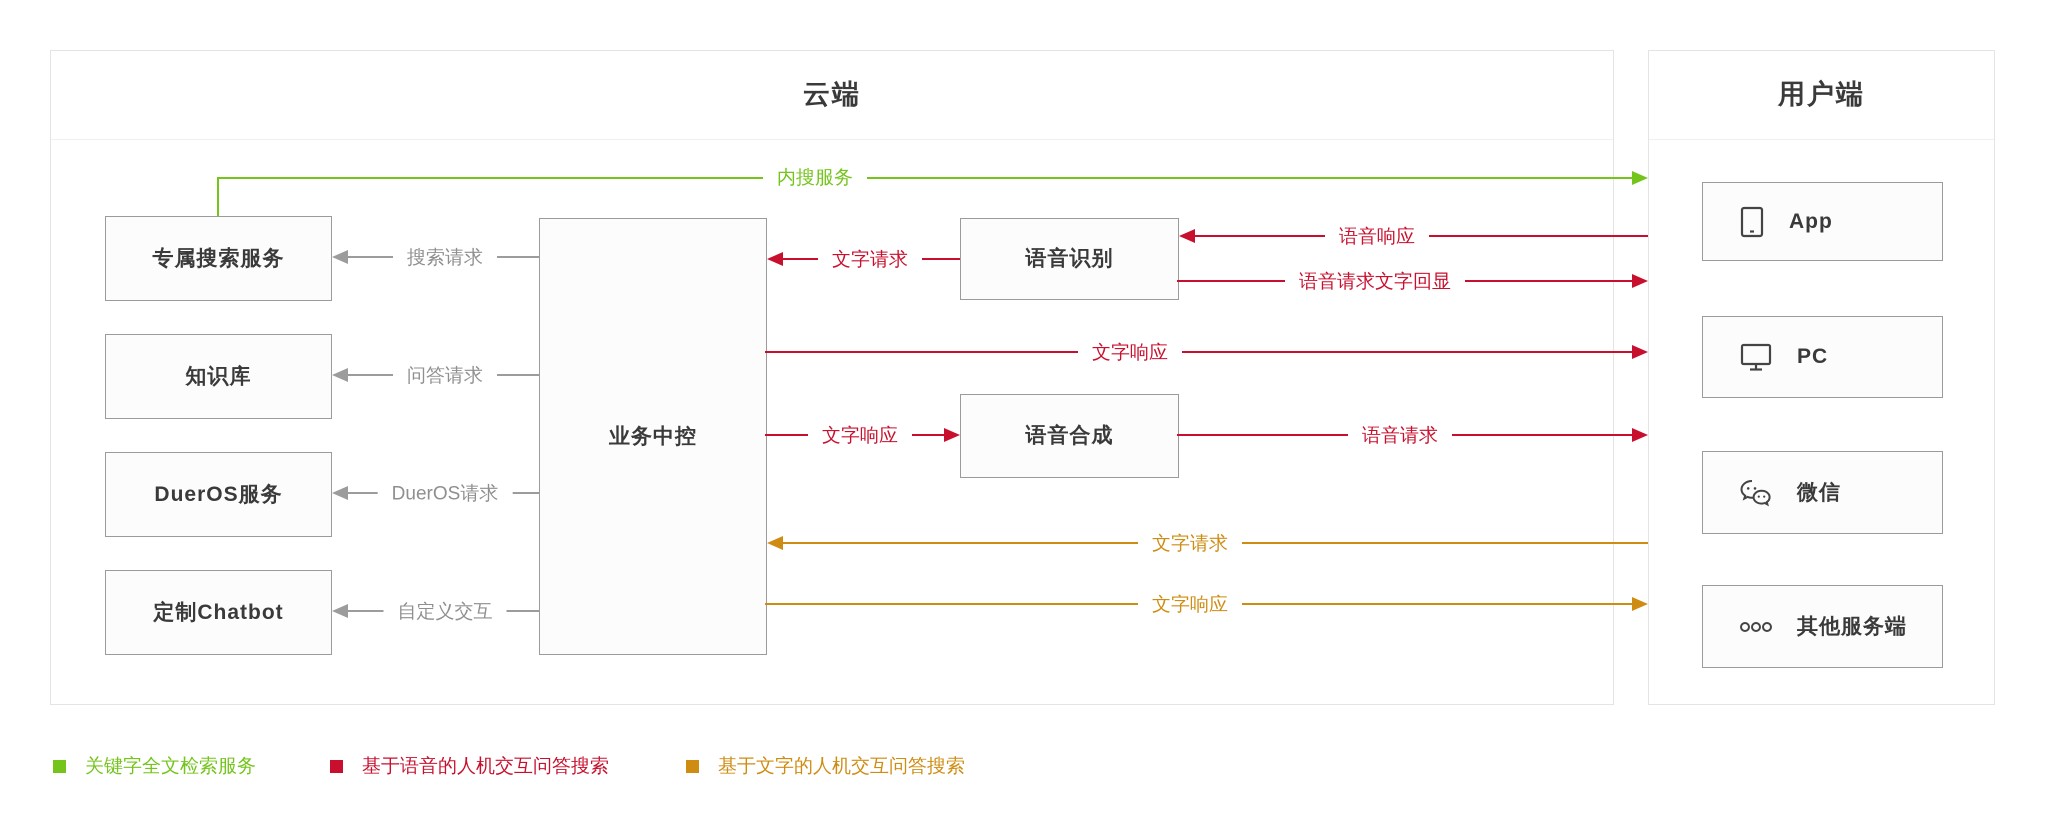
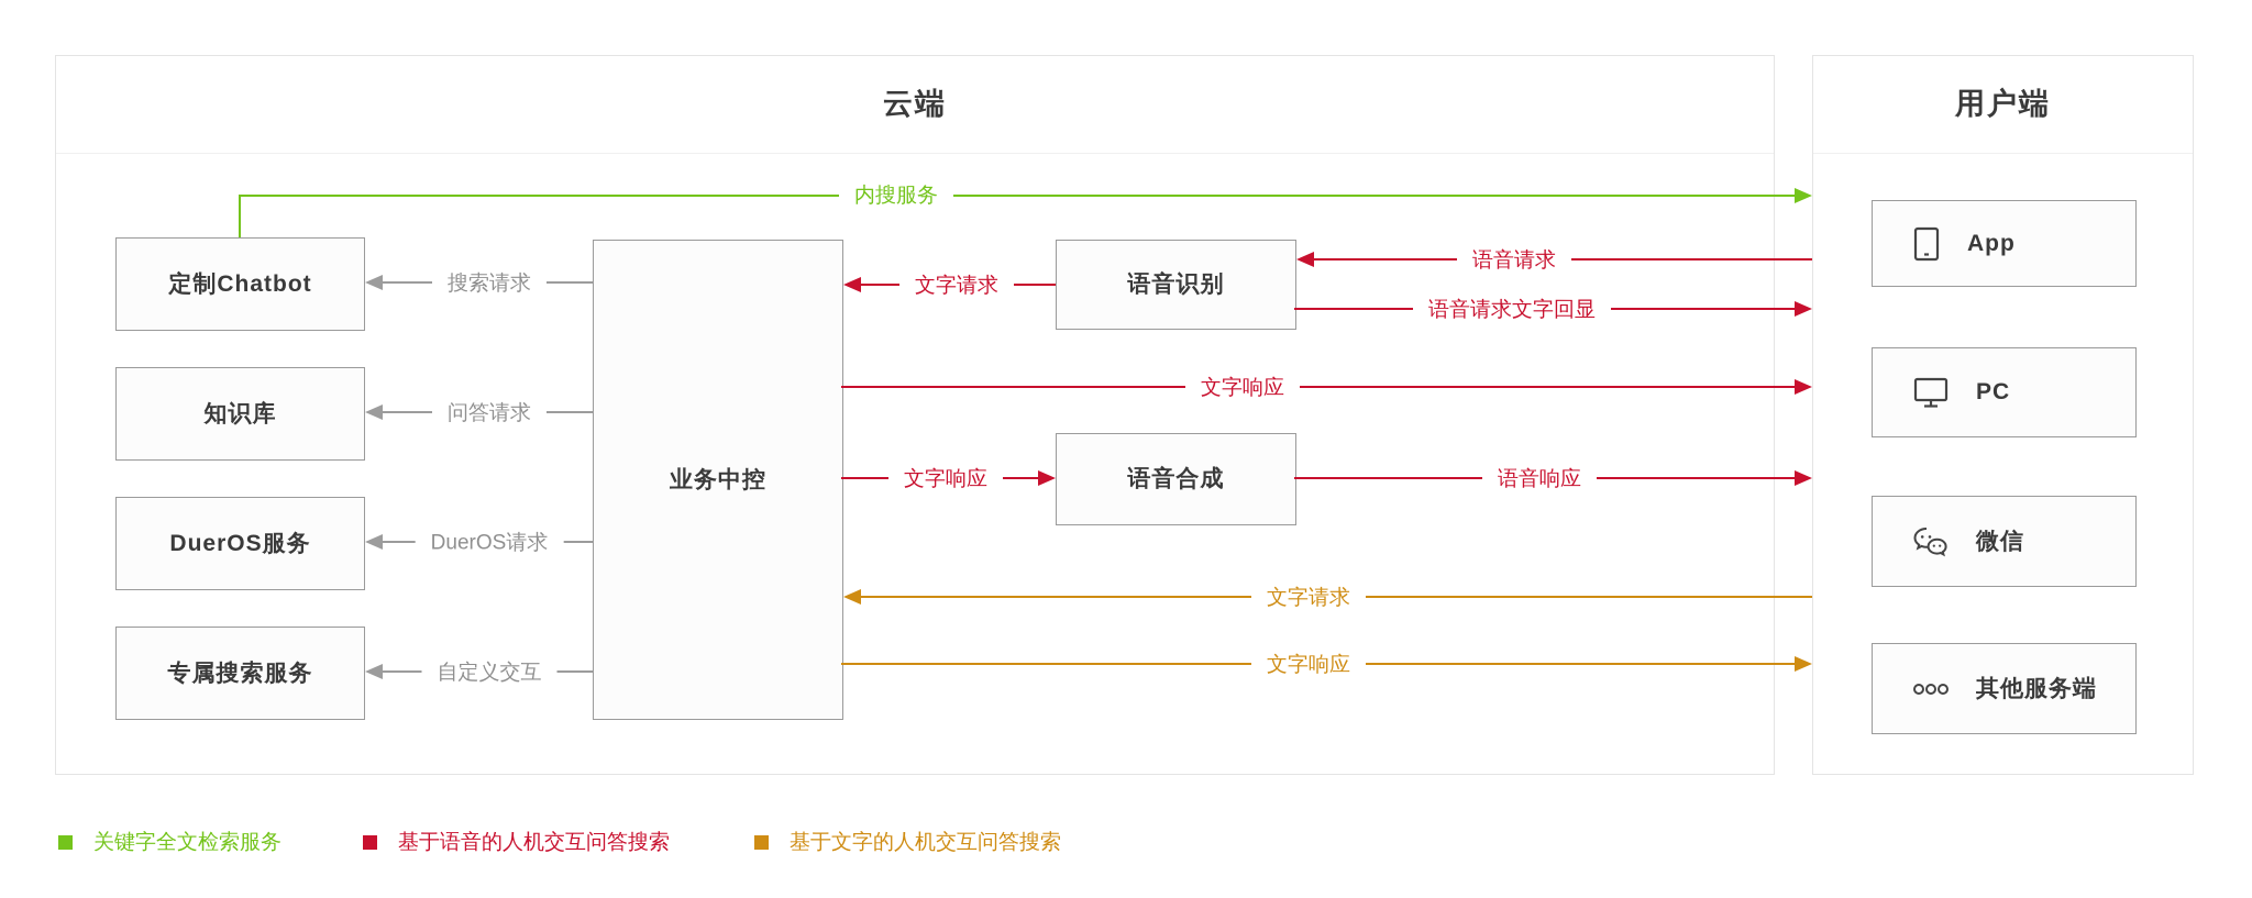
  云端
  用户端
- 专属搜索服务
+ 定制Chatbot
  知识库
  DuerOS服务
- 定制Chatbot
+ 专属搜索服务
  业务中控
  语音识别
  语音合成
  App
  PC
  微信
  其他服务端
  搜索请求
  问答请求
  DuerOS请求
  自定义交互
  内搜服务
- 语音响应
+ 语音请求
  文字请求
  语音请求文字回显
  文字响应
  文字响应
- 语音请求
+ 语音响应
  文字请求
  文字响应
  关键字全文检索服务
  基于语音的人机交互问答搜索
  基于文字的人机交互问答搜索
